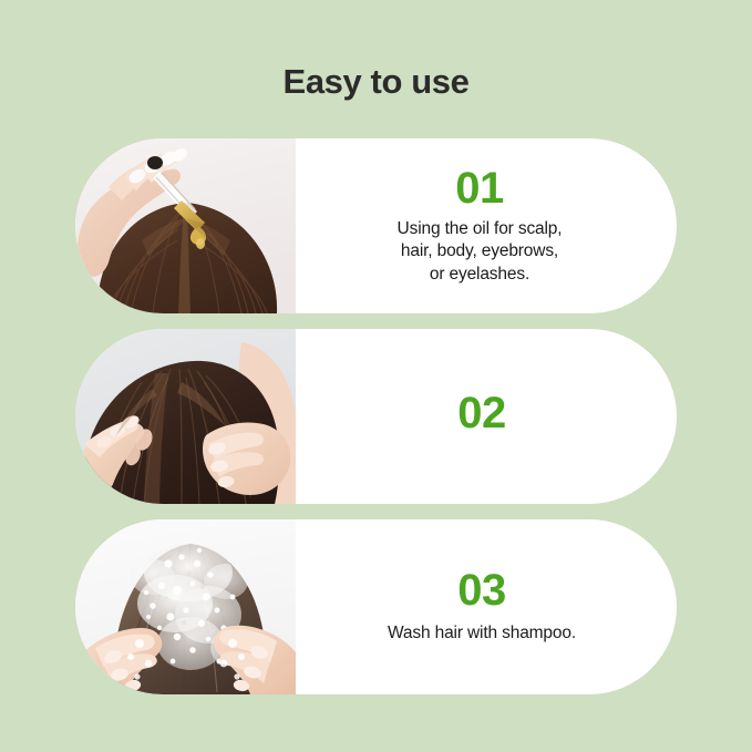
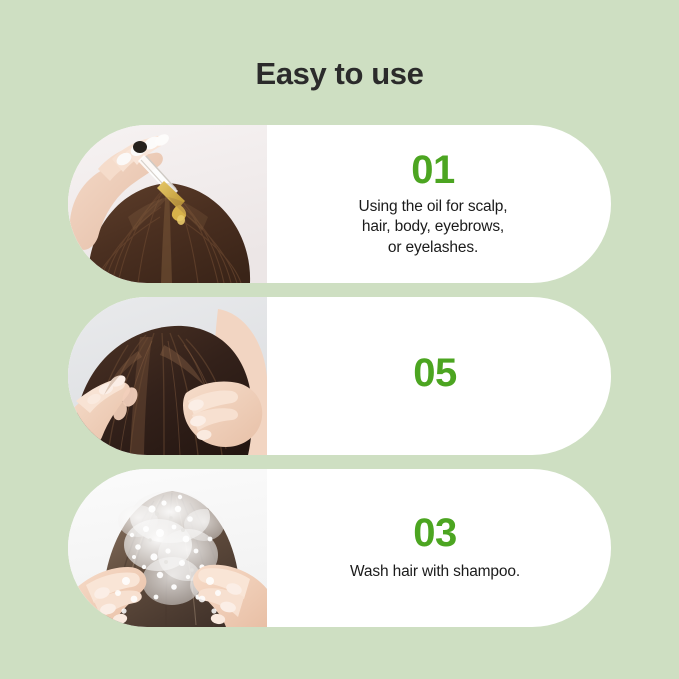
  Easy to use
  01
  Using the oil for scalp,
  hair, body, eyebrows,
  or eyelashes.
- 02
+ 05
  03
  Wash hair with shampoo.
